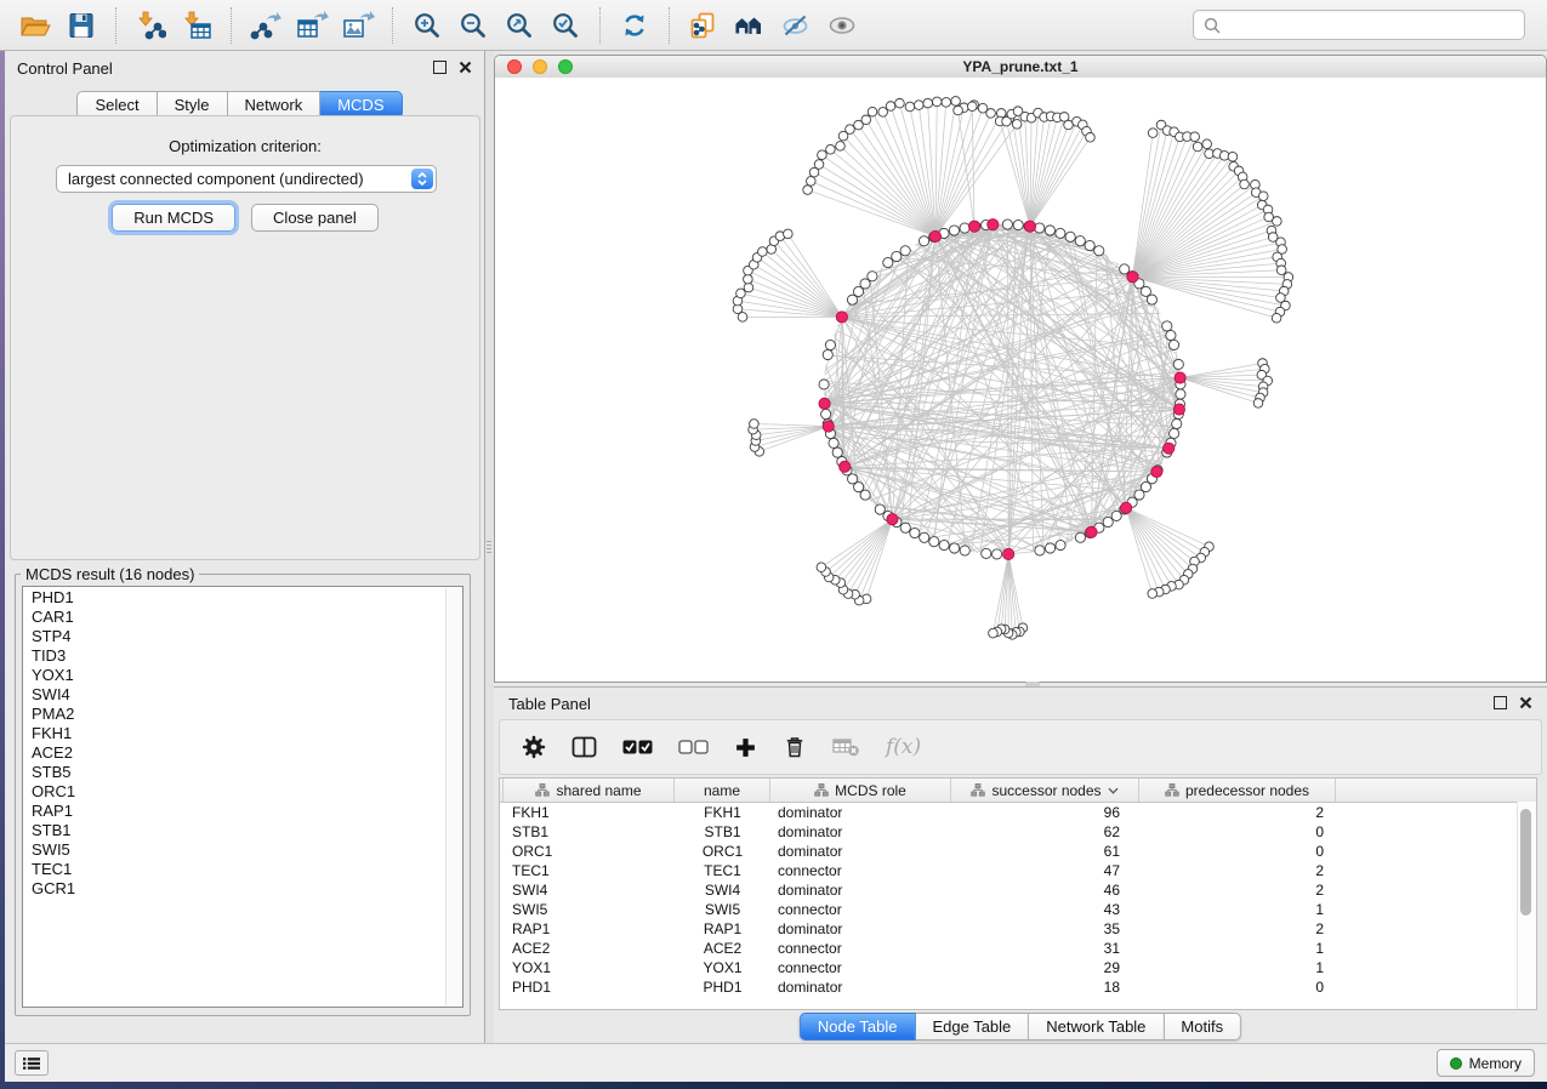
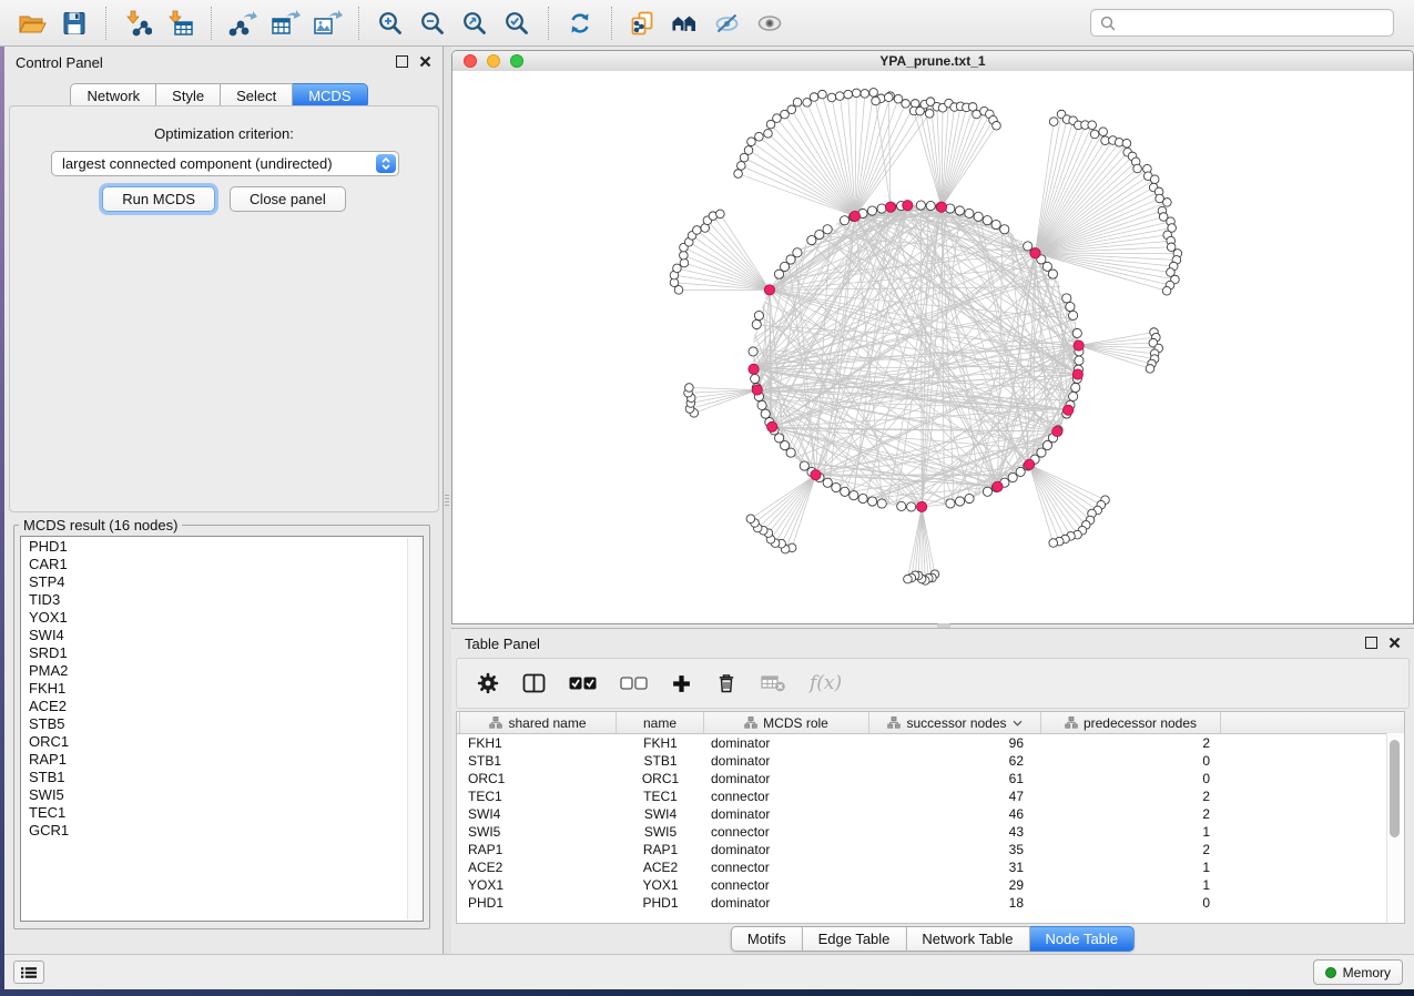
  Control Panel
- Select
+ Network
  Style
- Network
+ Select
  MCDS
  Optimization criterion:
  largest connected component (undirected)
  Run MCDS
  Close panel
  MCDS result (16 nodes)
  PHD1
  CAR1
  STP4
  TID3
  YOX1
  SWI4
+ SRD1
  PMA2
  FKH1
  ACE2
  STB5
  ORC1
  RAP1
  STB1
  SWI5
  TEC1
  GCR1
  YPA_prune.txt_1
  Table Panel
  f(x)
  shared name
  name
  MCDS role
  successor nodes
  predecessor nodes
  FKH1
  FKH1
  dominator
  96
  2
  STB1
  STB1
  dominator
  62
  0
  ORC1
  ORC1
  dominator
  61
  0
  TEC1
  TEC1
  connector
  47
  2
  SWI4
  SWI4
  dominator
  46
  2
  SWI5
  SWI5
  connector
  43
  1
  RAP1
  RAP1
  dominator
  35
  2
  ACE2
  ACE2
  connector
  31
  1
  YOX1
  YOX1
  connector
  29
  1
  PHD1
  PHD1
  dominator
  18
  0
- Node Table
+ Motifs
  Edge Table
  Network Table
- Motifs
+ Node Table
  Memory
